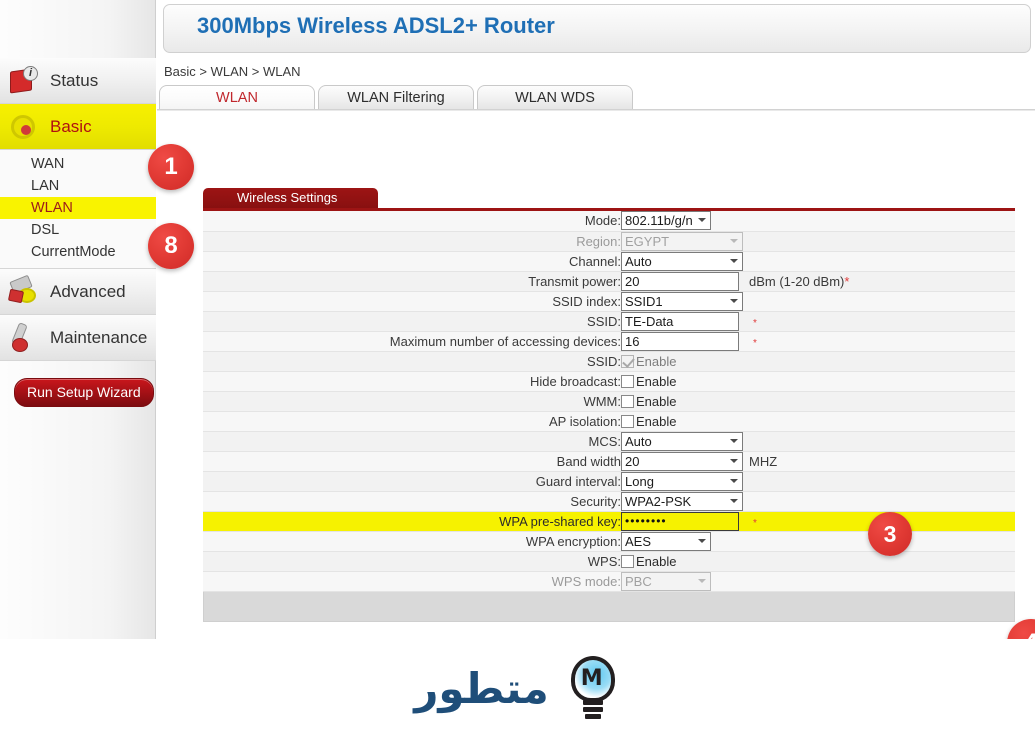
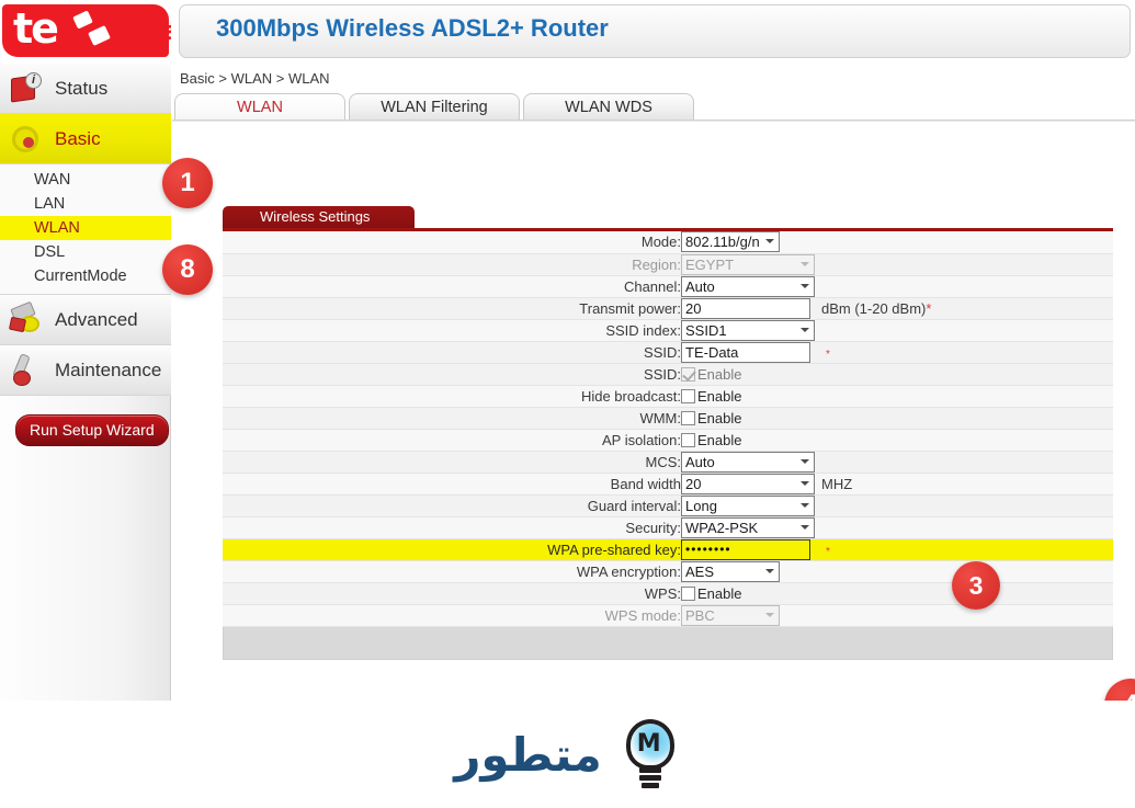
+ te
  i
  Status
  Basic
  WAN
  LAN
  WLAN
  DSL
  CurrentMode
  Advanced
  Maintenance
  Run Setup Wizard
  300Mbps Wireless ADSL2+ Router
  Basic > WLAN > WLAN
  WLAN
  WLAN Filtering
  WLAN WDS
  Wireless Settings
  Mode:	802.11b/g/n
  Region:	EGYPT
  Channel:	Auto
  Transmit power:	20	dBm (1-20 dBm)*
  SSID index:	SSID1
  SSID:	TE-Data	*
- Maximum number of accessing devices:	16	*
  SSID:	Enable
  Hide broadcast:	Enable
  WMM:	Enable
  AP isolation:	Enable
  MCS:	Auto
  Band width	20	MHZ
  Guard interval:	Long
  Security:	WPA2-PSK
  WPA pre-shared key:	••••••••	*
  WPA encryption:	AES
  WPS:	Enable
  WPS mode:	PBC
  1
  8
  3
  متطور
  M
